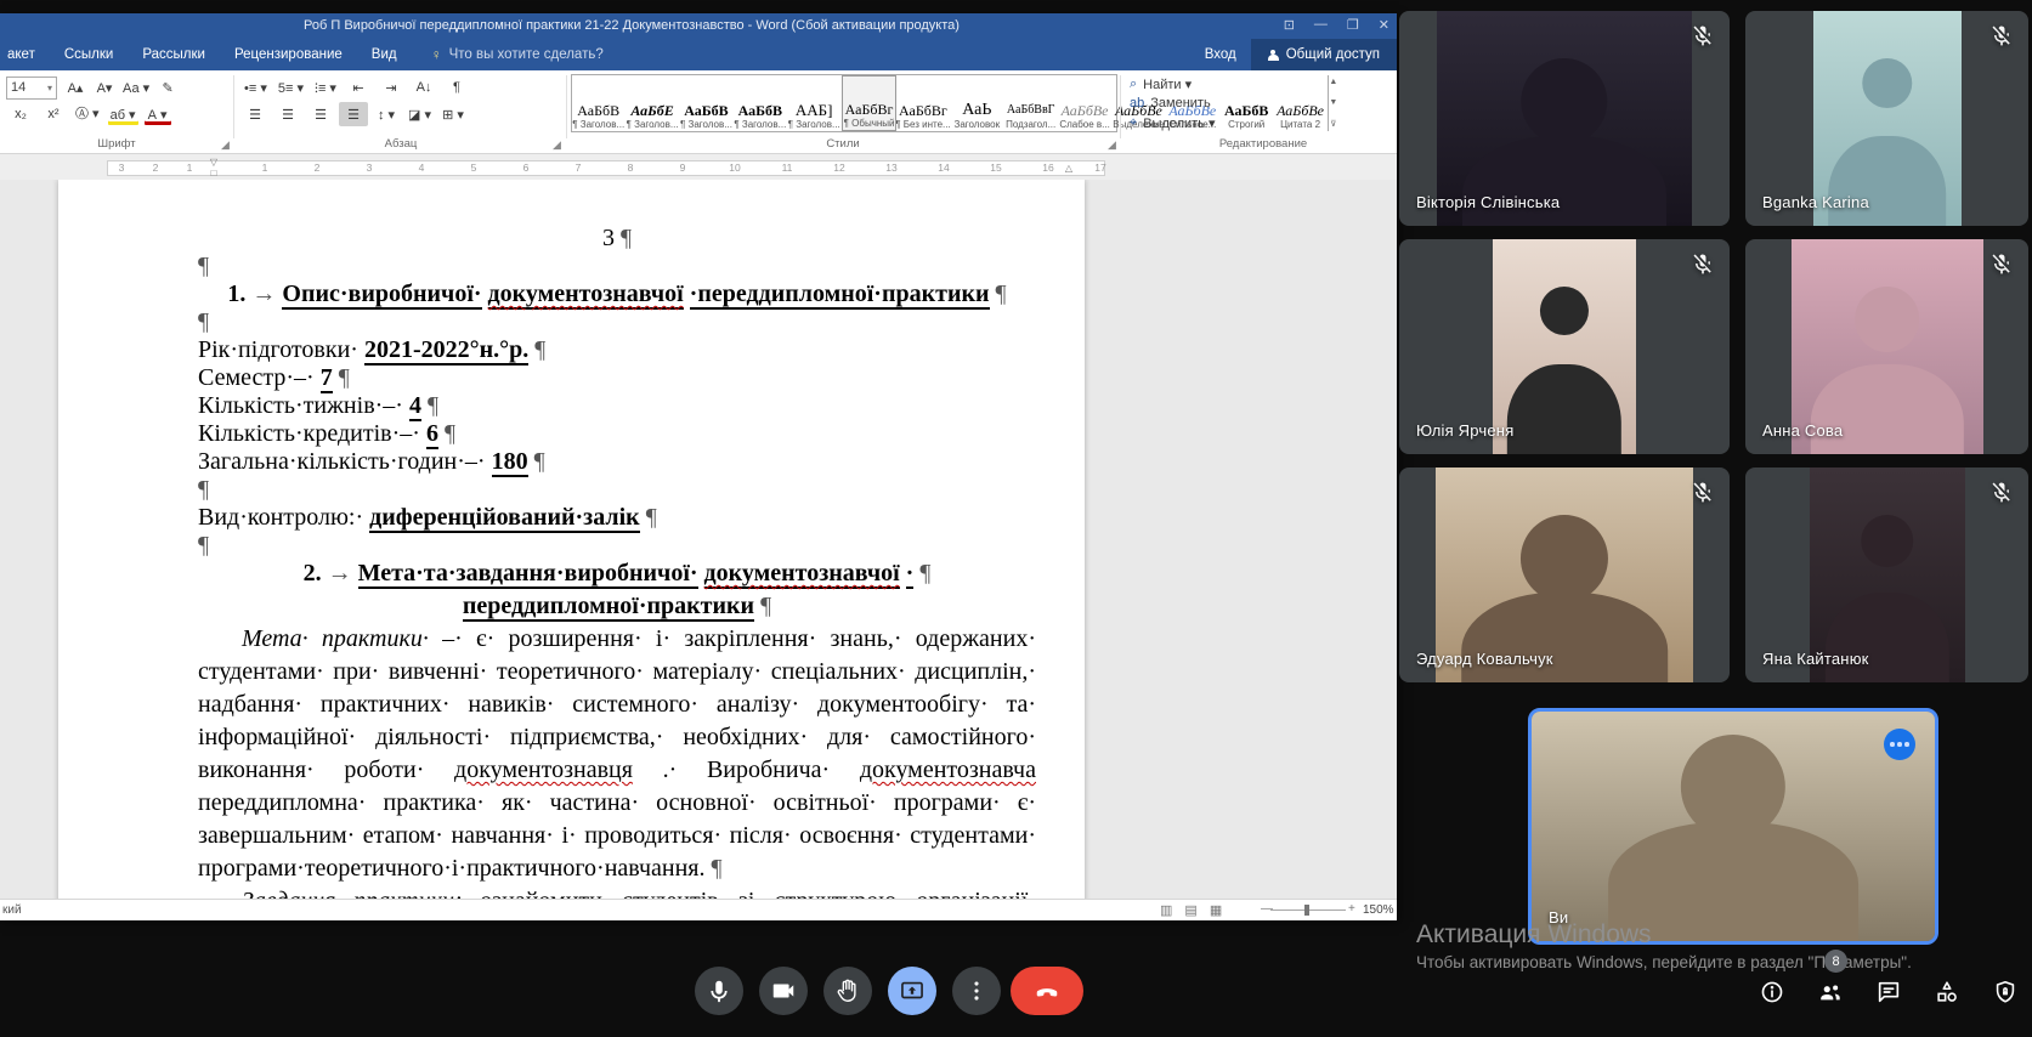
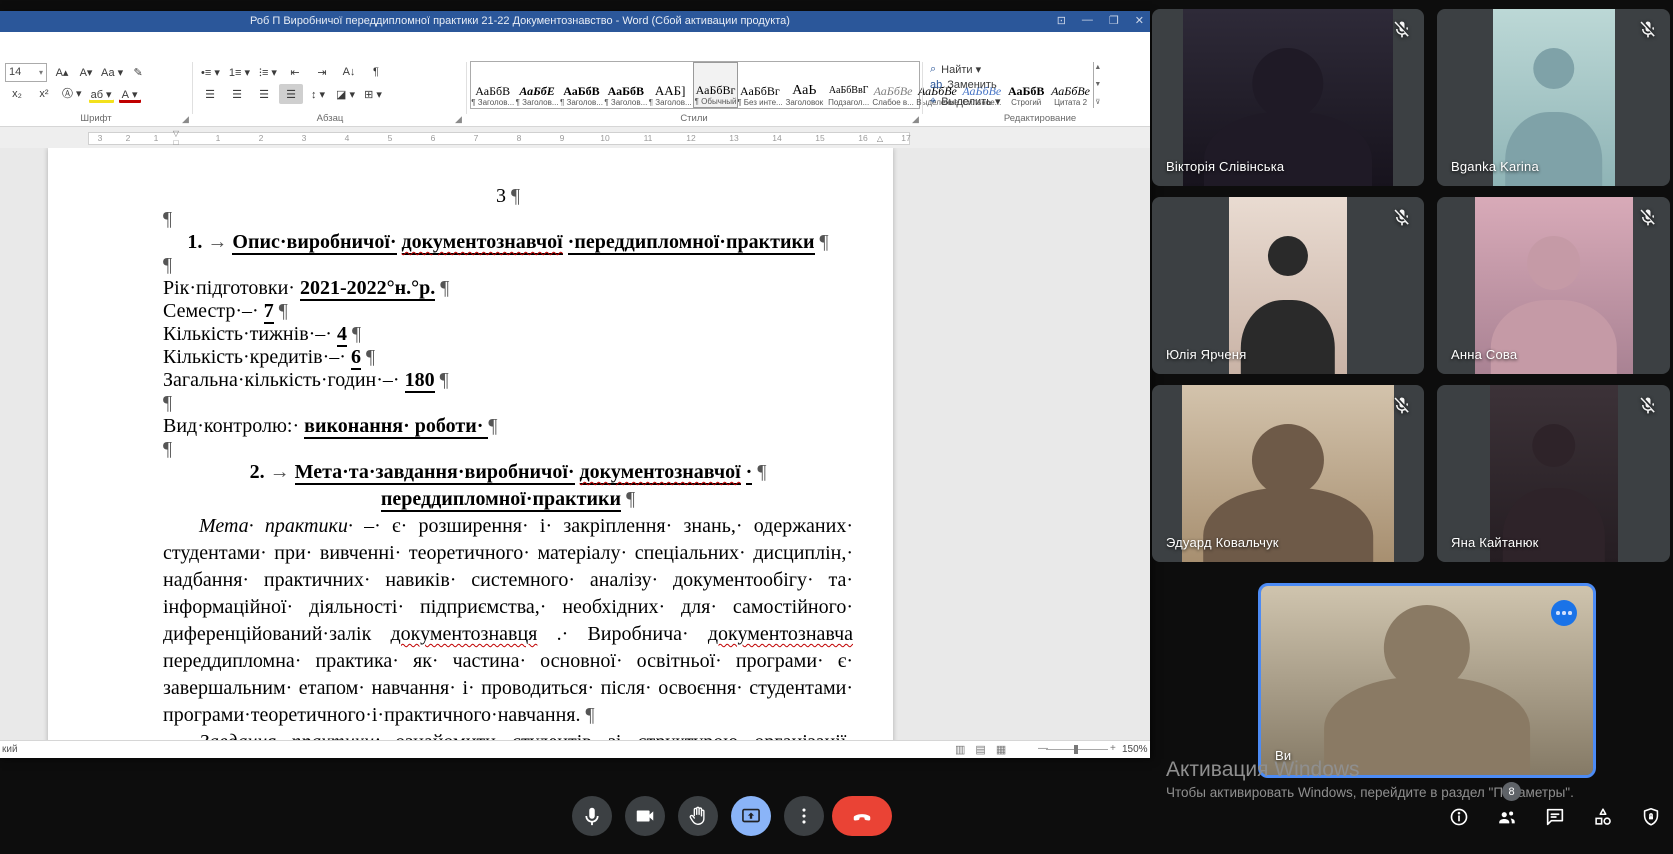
  Роб П Виробничої переддипломної практики 21-22 Документознавство - Word (Сбой активации продукта)
  ⊡
  —
  ❐
  ✕
- акет
- Ссылки
- Рассылки
- Рецензирование
- Вид
- ♀
- Что вы хотите сделать?
- Вход
- Общий доступ
  14
  ▾
  А▴ А▾ Аа ▾ ✎
  х₂
  х²
  Ⓐ ▾
  аб ▾
  А ▾
  •≡ ▾
- 5≡ ▾
+ 1≡ ▾
  ⁝≡ ▾
  ⇤
  ⇥
  А↓
  ¶
  ☰
  ☰
  ☰
  ☰
  ↕ ▾
  ◪ ▾
  ⊞ ▾
  АаБбВ
  ¶ Заголов...
  АаБбЕ
  ¶ Заголов...
  АаБбВ
  ¶ Заголов...
  АаБбВ
  ¶ Заголов...
  ААБ]
  ¶ Заголов...
  АаБбВг
  ¶ Обычный
  АаБбВг
  ¶ Без инте...
  АаЬ
  Заголовок
  АаБбВвГ
  Подзагол...
  АаБбВе
  Слабое в...
  аБбВе
  Выделение
  АаБбВе
  Сильное...
  АаБбВ
  Строгий
  АаБбВе
  Цитата 2
  ⌕
  Найти ▾
  ab
  Заменить
  ⌖
  Выделить ▾
  Шрифт
  Абзац
  Стили
  Редактирование
  ◢
  ◢
  ◢
  3
  2
  1
  1
  2
  3
  4
  5
  6
  7
  8
  9
  10
  11
  12
  13
  14
  15
  16
  17
  ▽
  □
  △
  3 ¶
  ¶
  1. → Опис·виробничої· документознавчої ·переддипломної·практики ¶
  ¶
  Рік·підготовки· 2021-2022°н.°р. ¶
  Семестр·–· 7 ¶
  Кількість·тижнів·–· 4 ¶
  Кількість·кредитів·–· 6 ¶
  Загальна·кількість·годин·–· 180 ¶
  ¶
- Вид·контролю:· диференційований·залік ¶
+ Вид·контролю:· виконання· роботи· ¶
  ¶
  2. → Мета·та·завдання·виробничої· документознавчої · ¶
  переддипломної·практики ¶
  Мета· практики· –· є· розширення· і· закріплення· знань,· одержаних·
  студентами· при· вивченні· теоретичного· матеріалу· спеціальних· дисциплін,·
  надбання· практичних· навиків· системного· аналізу· документообігу· та·
  інформаційної· діяльності· підприємства,· необхідних· для· самостійного·
- виконання· роботи· документознавця .· Виробнича· документознавча
+ диференційований·залік документознавця .· Виробнича· документознавча
  переддипломна· практика· як· частина· основної· освітньої· програми· є·
  завершальним· етапом· навчання· і· проводиться· після· освоєння· студентами·
  програми·теоретичного·і·практичного·навчання. ¶
  кий
  ▥
  ▤
  ▦
  —
  +
  150%
  Вікторія Слівінська
  Bganka Karina
  Юлія Ярченя
  Анна Сова
  Эдуард Ковальчук
  Яна Кайтанюк
  Ви
  8
  Активация Windows
  Чтобы активировать Windows, перейдите в раздел "Паметры".
